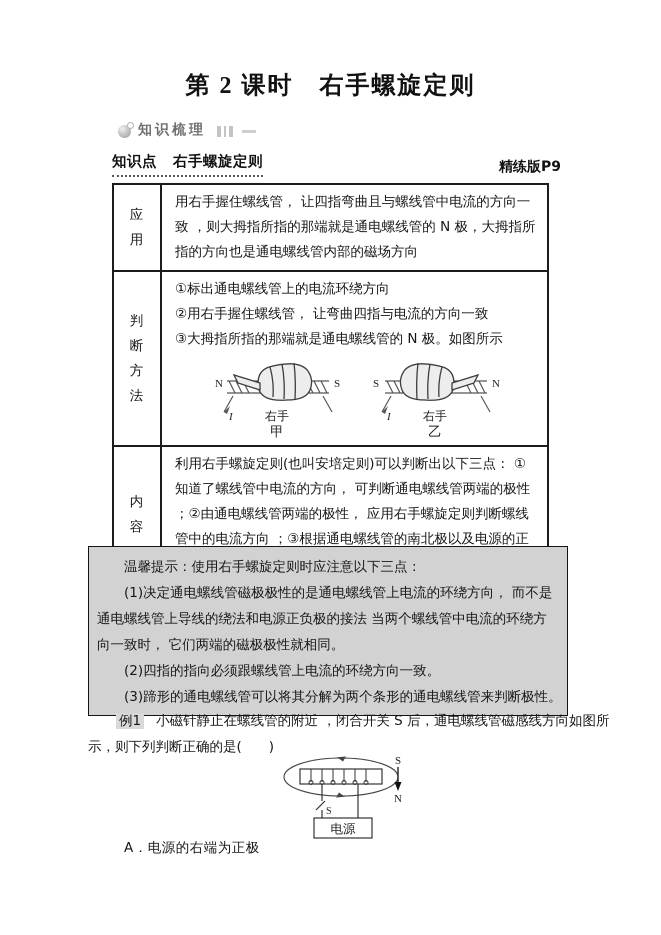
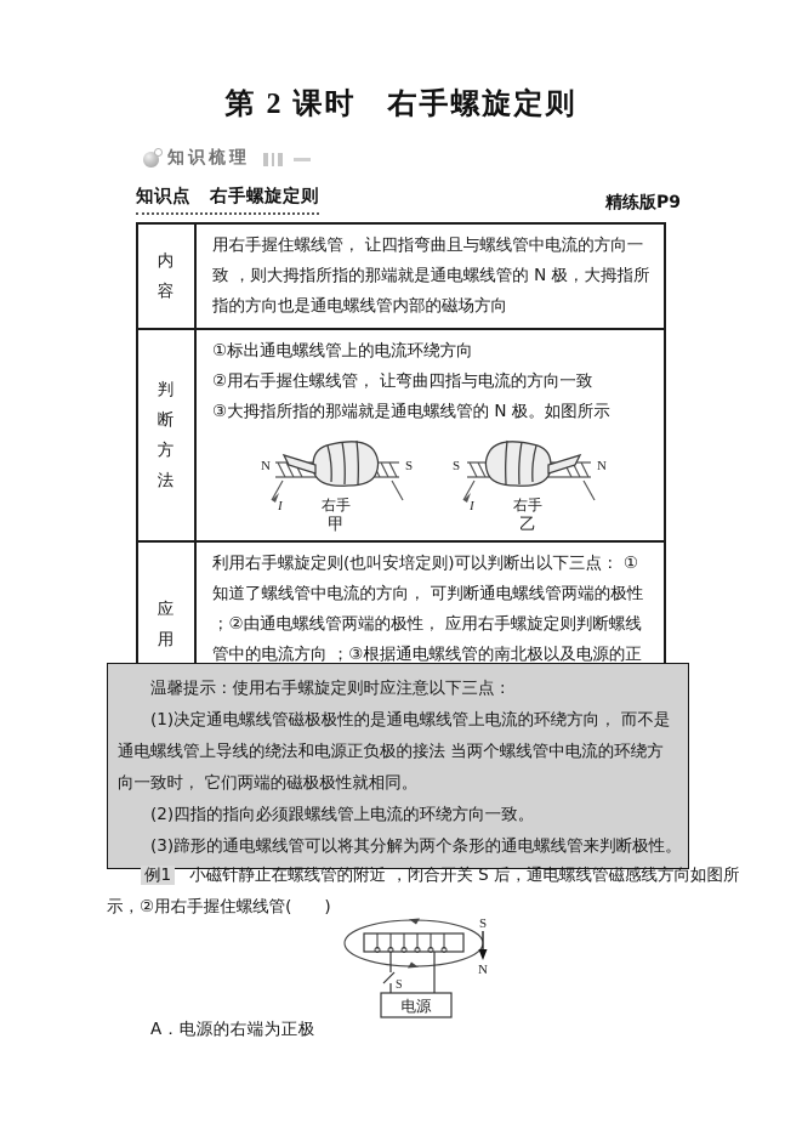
  第 2 课时 右手螺旋定则
  知识梳理
  知识点 右手螺旋定则
  精练版P9
- 应用	用右手握住螺线管， 让四指弯曲且与螺线管中电流的方向一致 ，则大拇指所指的那端就是通电螺线管的 N 极，大拇指所指的方向也是通电螺线管内部的磁场方向
+ 内容	用右手握住螺线管， 让四指弯曲且与螺线管中电流的方向一致 ，则大拇指所指的那端就是通电螺线管的 N 极，大拇指所指的方向也是通电螺线管内部的磁场方向
  判断方法	①标出通电螺线管上的电流环绕方向 ②用右手握住螺线管， 让弯曲四指与电流的方向一致 ③大拇指所指的那端就是通电螺线管的 N 极。如图所示 N S I 右手 甲 S N I 右手 乙
- 内容	利用右手螺旋定则(也叫安培定则)可以判断出以下三点： ①知道了螺线管中电流的方向， 可判断通电螺线管两端的极性 ；②由通电螺线管两端的极性， 应用右手螺旋定则判断螺线管中的电流方向 ；③根据通电螺线管的南北极以及电源的正
+ 应用	利用右手螺旋定则(也叫安培定则)可以判断出以下三点： ①知道了螺线管中电流的方向， 可判断通电螺线管两端的极性 ；②由通电螺线管两端的极性， 应用右手螺旋定则判断螺线管中的电流方向 ；③根据通电螺线管的南北极以及电源的正
  温馨提示：使用右手螺旋定则时应注意以下三点：
  (1)决定通电螺线管磁极极性的是通电螺线管上电流的环绕方向， 而不是通电螺线管上导线的绕法和电源正负极的接法 当两个螺线管中电流的环绕方向一致时， 它们两端的磁极极性就相同。
  (2)四指的指向必须跟螺线管上电流的环绕方向一致。
  (3)蹄形的通电螺线管可以将其分解为两个条形的通电螺线管来判断极性。
- 例1 小磁针静止在螺线管的附近 ，闭合开关 S 后，通电螺线管磁感线方向如图所示，则下列判断正确的是( )
+ 例1 小磁针静止在螺线管的附近 ，闭合开关 S 后，通电螺线管磁感线方向如图所示，②用右手握住螺线管( )
  S
  N
  S
  电源
  A．电源的右端为正极
